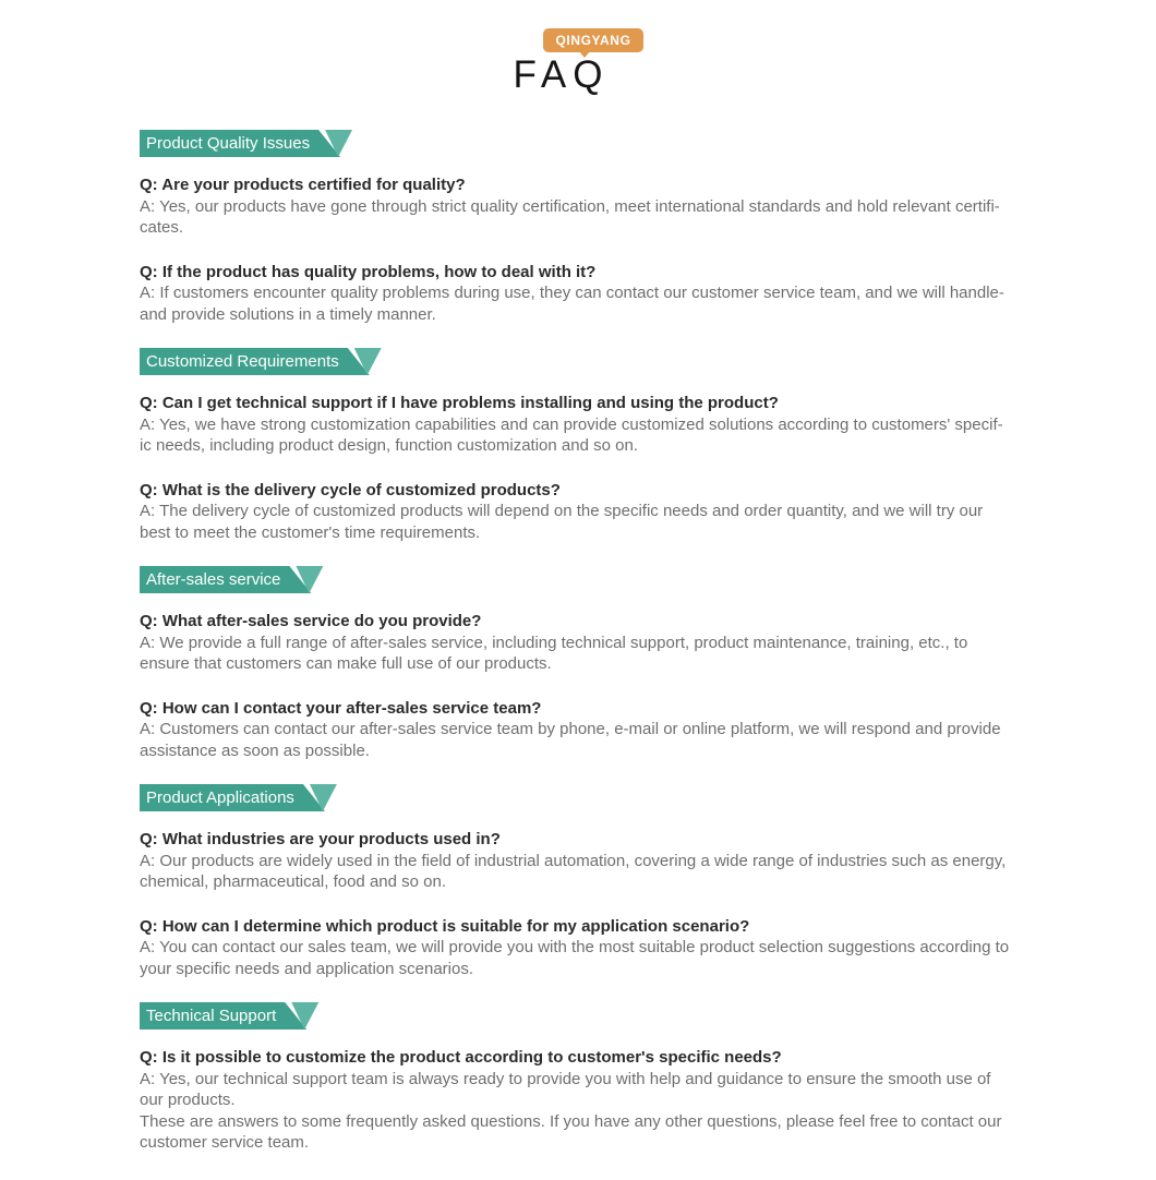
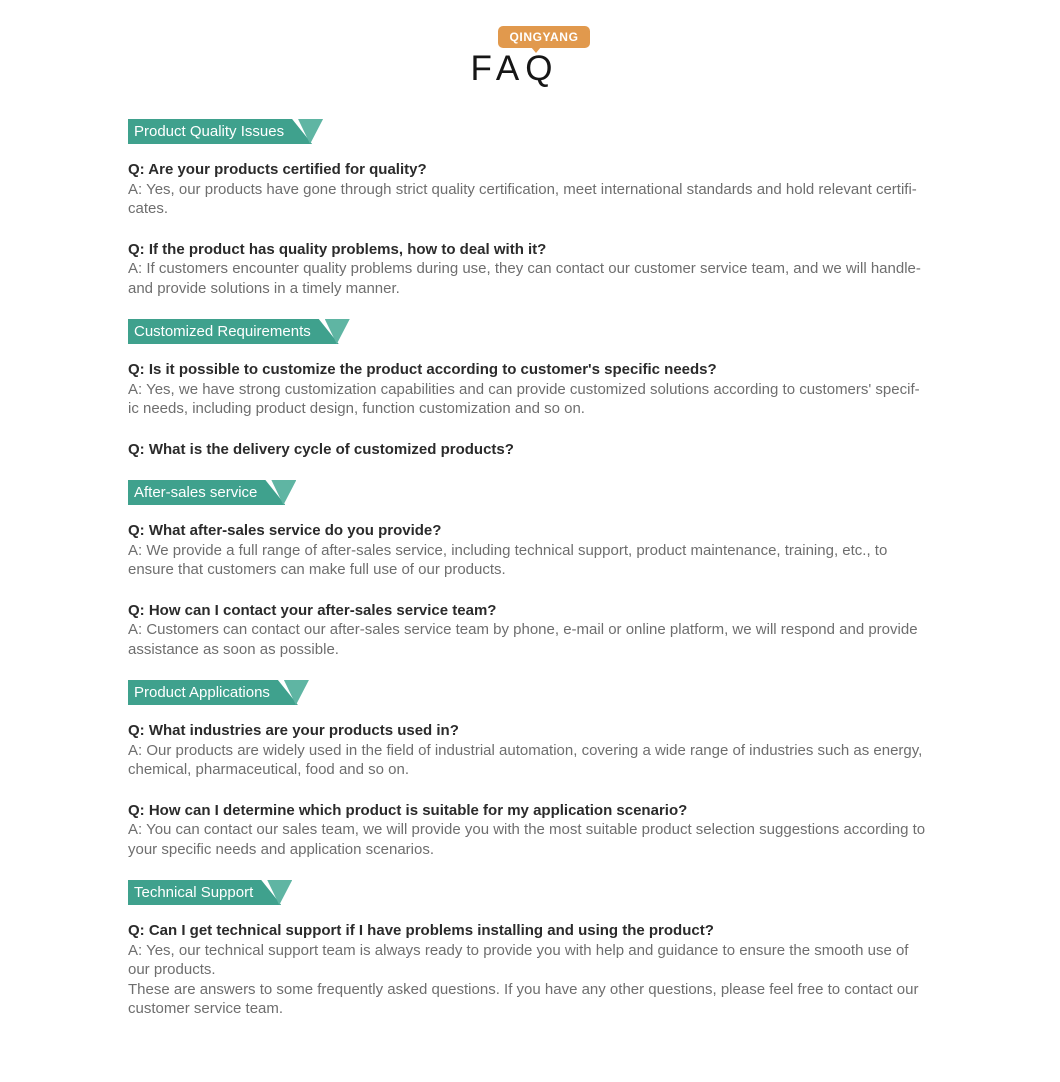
  QINGYANG
  FAQ
  Product Quality Issues
  Q: Are your products certified for quality?
  A: Yes, our products have gone through strict quality certification, meet international standards and hold relevant certifi-
  cates.
  Q: If the product has quality problems, how to deal with it?
  A: If customers encounter quality problems during use, they can contact our customer service team, and we will handle-
  and provide solutions in a timely manner.
  Customized Requirements
- Q: Can I get technical support if I have problems installing and using the product?
+ Q: Is it possible to customize the product according to customer's specific needs?
  A: Yes, we have strong customization capabilities and can provide customized solutions according to customers' specif-
  ic needs, including product design, function customization and so on.
  Q: What is the delivery cycle of customized products?
- A: The delivery cycle of customized products will depend on the specific needs and order quantity, and we will try our
- best to meet the customer's time requirements.
  After-sales service
  Q: What after-sales service do you provide?
  A: We provide a full range of after-sales service, including technical support, product maintenance, training, etc., to
  ensure that customers can make full use of our products.
  Q: How can I contact your after-sales service team?
  A: Customers can contact our after-sales service team by phone, e-mail or online platform, we will respond and provide
  assistance as soon as possible.
  Product Applications
  Q: What industries are your products used in?
  A: Our products are widely used in the field of industrial automation, covering a wide range of industries such as energy,
  chemical, pharmaceutical, food and so on.
  Q: How can I determine which product is suitable for my application scenario?
  A: You can contact our sales team, we will provide you with the most suitable product selection suggestions according to
  your specific needs and application scenarios.
  Technical Support
- Q: Is it possible to customize the product according to customer's specific needs?
+ Q: Can I get technical support if I have problems installing and using the product?
  A: Yes, our technical support team is always ready to provide you with help and guidance to ensure the smooth use of
  our products.
  These are answers to some frequently asked questions. If you have any other questions, please feel free to contact our
  customer service team.
